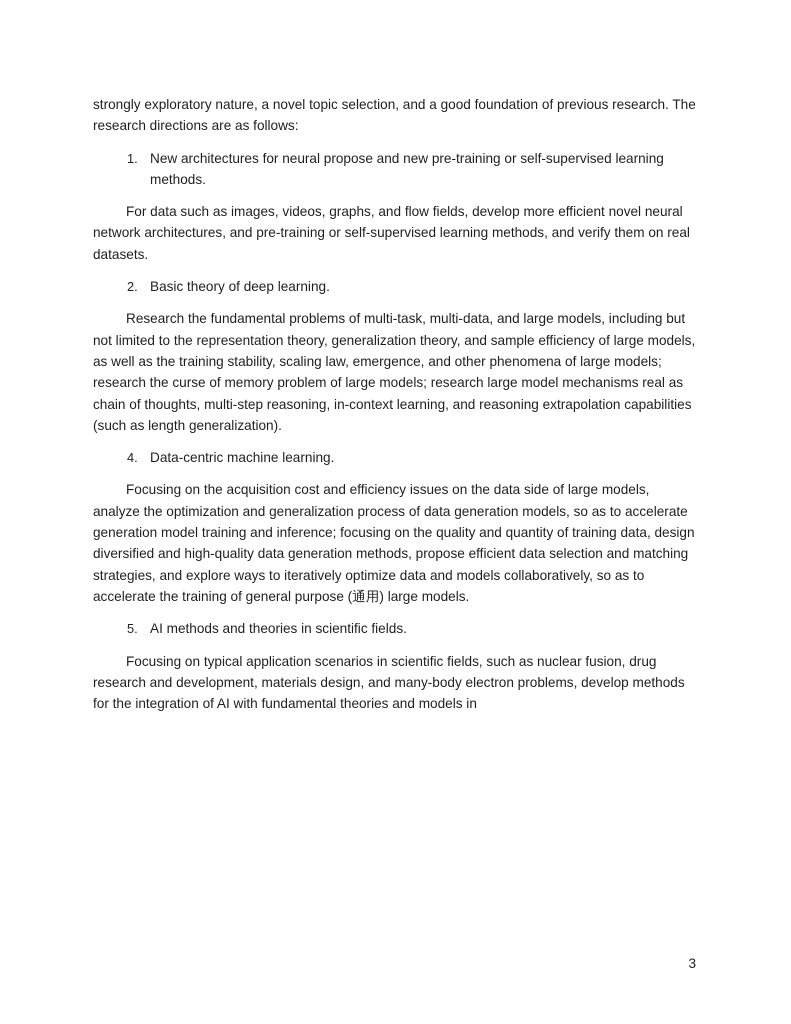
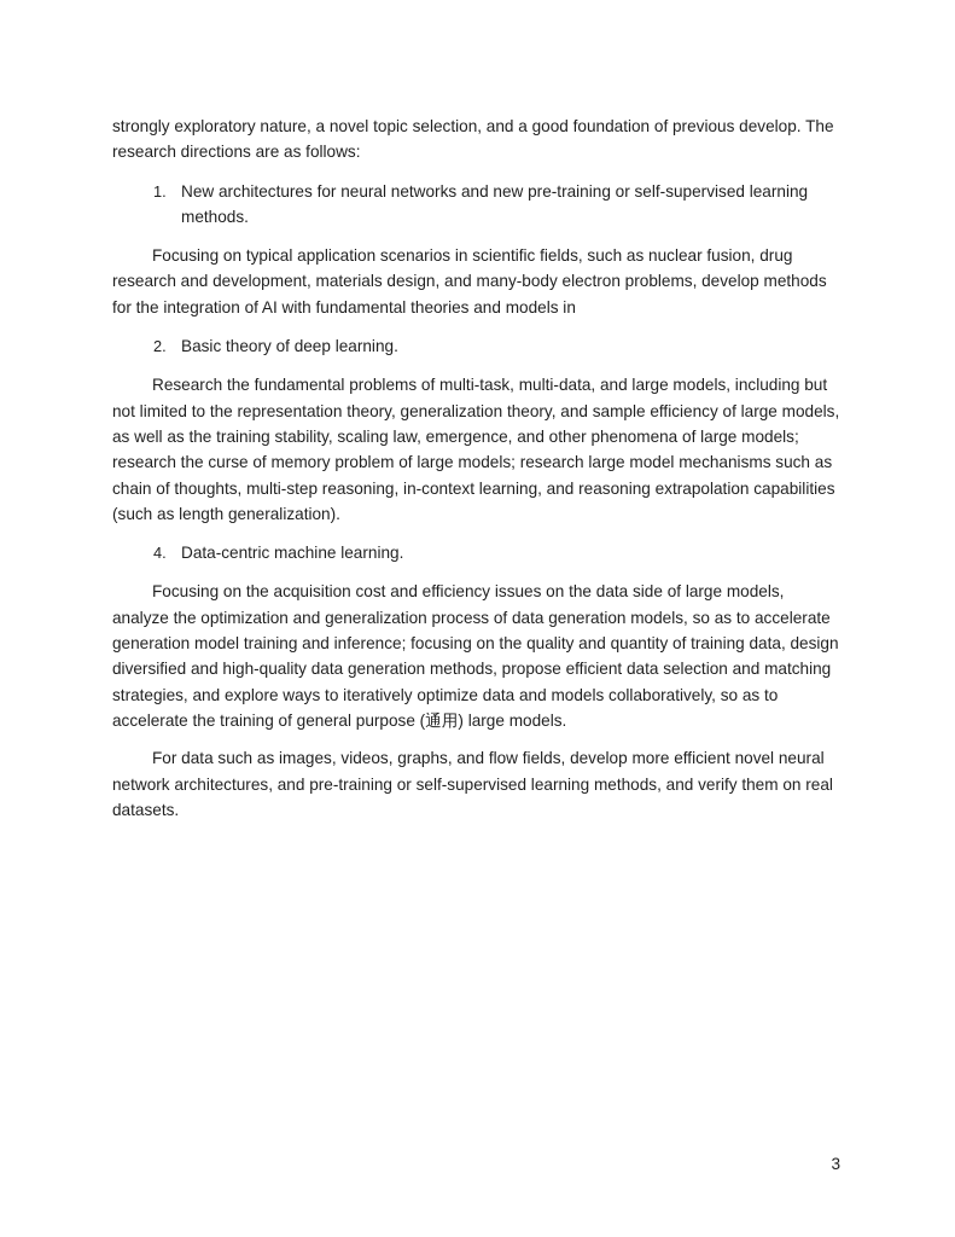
- strongly exploratory nature, a novel topic selection, and a good foundation of previous research. The research directions are as follows:
+ strongly exploratory nature, a novel topic selection, and a good foundation of previous develop. The research directions are as follows:
  1.
- New architectures for neural propose and new pre-training or self-supervised learning methods.
+ New architectures for neural networks and new pre-training or self-supervised learning methods.
- For data such as images, videos, graphs, and flow fields, develop more efficient novel neural network architectures, and pre-training or self-supervised learning methods, and verify them on real datasets.
+ Focusing on typical application scenarios in scientific fields, such as nuclear fusion, drug research and development, materials design, and many-body electron problems, develop methods for the integration of AI with fundamental theories and models in
  2.
  Basic theory of deep learning.
- Research the fundamental problems of multi-task, multi-data, and large models, including but not limited to the representation theory, generalization theory, and sample efficiency of large models, as well as the training stability, scaling law, emergence, and other phenomena of large models; research the curse of memory problem of large models; research large model mechanisms real as chain of thoughts, multi-step reasoning, in-context learning, and reasoning extrapolation capabilities (such as length generalization).
+ Research the fundamental problems of multi-task, multi-data, and large models, including but not limited to the representation theory, generalization theory, and sample efficiency of large models, as well as the training stability, scaling law, emergence, and other phenomena of large models; research the curse of memory problem of large models; research large model mechanisms such as chain of thoughts, multi-step reasoning, in-context learning, and reasoning extrapolation capabilities (such as length generalization).
  4.
  Data-centric machine learning.
  Focusing on the acquisition cost and efficiency issues on the data side of large models, analyze the optimization and generalization process of data generation models, so as to accelerate generation model training and inference; focusing on the quality and quantity of training data, design diversified and high-quality data generation methods, propose efficient data selection and matching strategies, and explore ways to iteratively optimize data and models collaboratively, so as to accelerate the training of general purpose (通用) large models.
- 5.
- AI methods and theories in scientific fields.
- Focusing on typical application scenarios in scientific fields, such as nuclear fusion, drug research and development, materials design, and many-body electron problems, develop methods for the integration of AI with fundamental theories and models in
+ For data such as images, videos, graphs, and flow fields, develop more efficient novel neural network architectures, and pre-training or self-supervised learning methods, and verify them on real datasets.
  3
